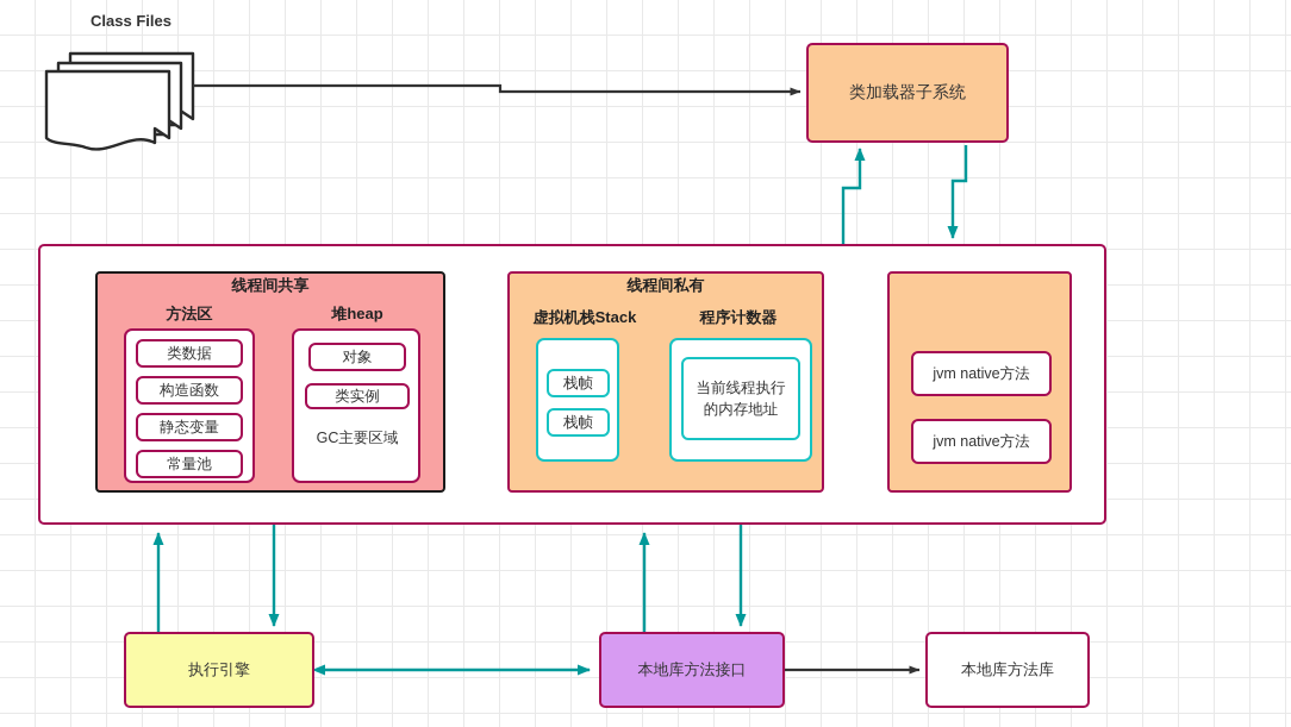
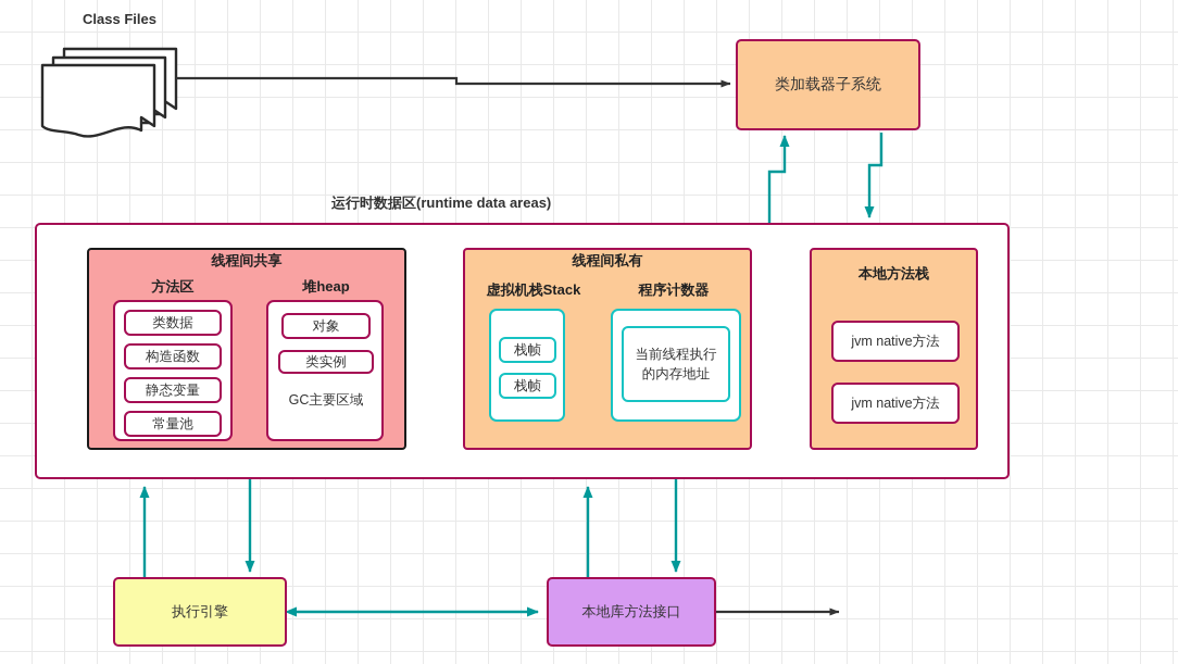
  Class Files
  类加载器子系统
+ 运行时数据区(runtime data areas)
  线程间共享
  方法区
  类数据
  构造函数
  静态变量
  常量池
  堆heap
  对象
  类实例
  GC主要区域
  线程间私有
  虚拟机栈Stack
  栈帧
  栈帧
  程序计数器
  当前线程执行
  的内存地址
+ 本地方法栈
  jvm native方法
  jvm native方法
  执行引擎
  本地库方法接口
- 本地库方法库
